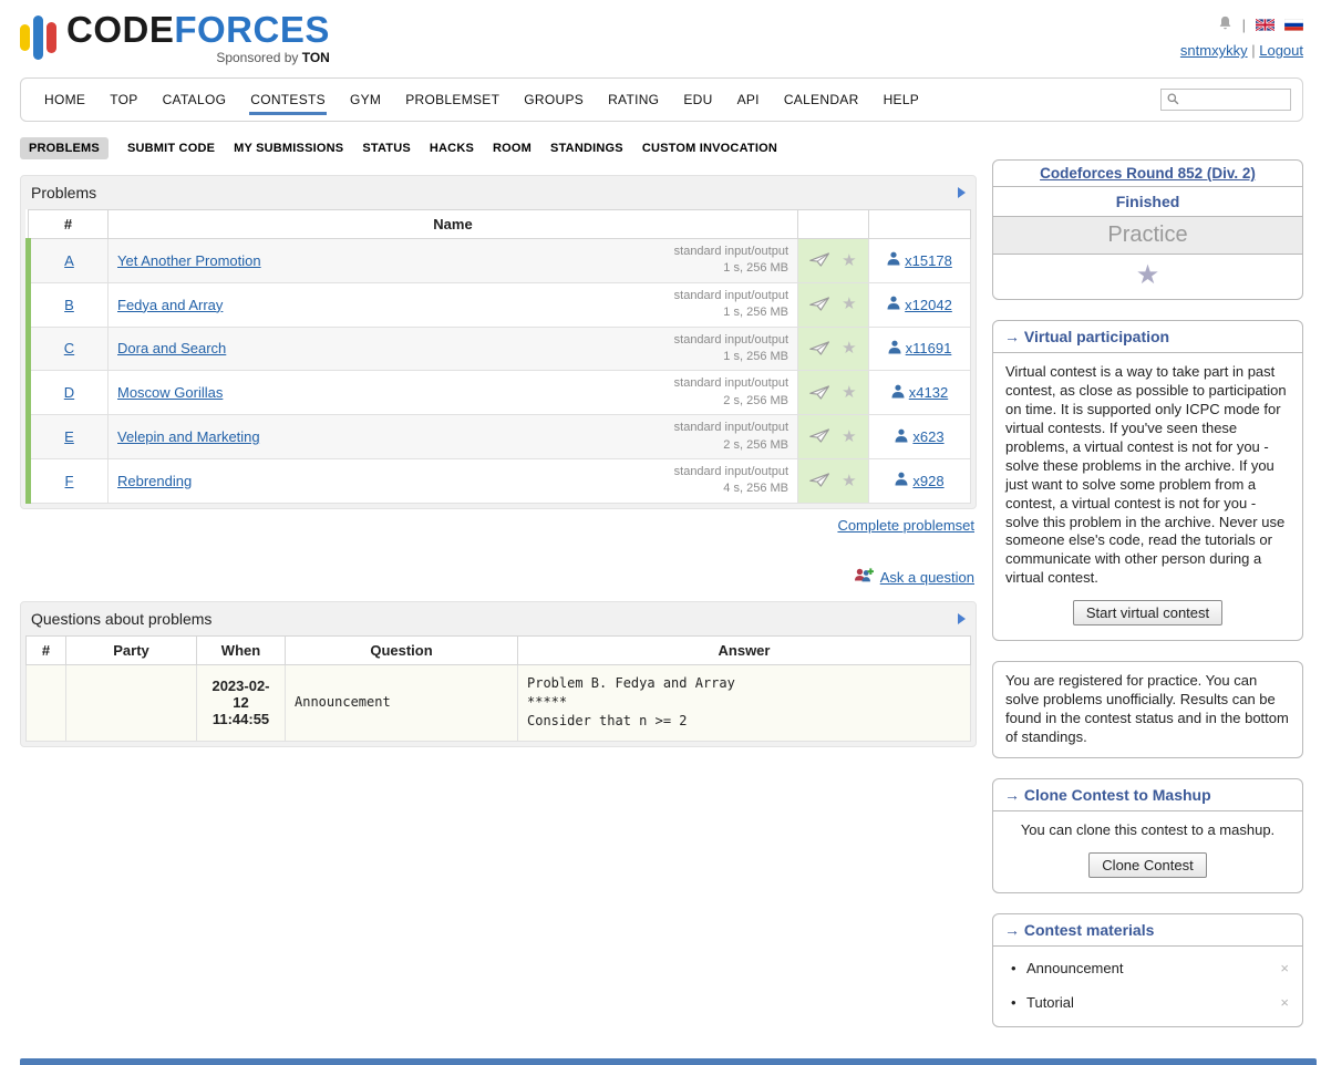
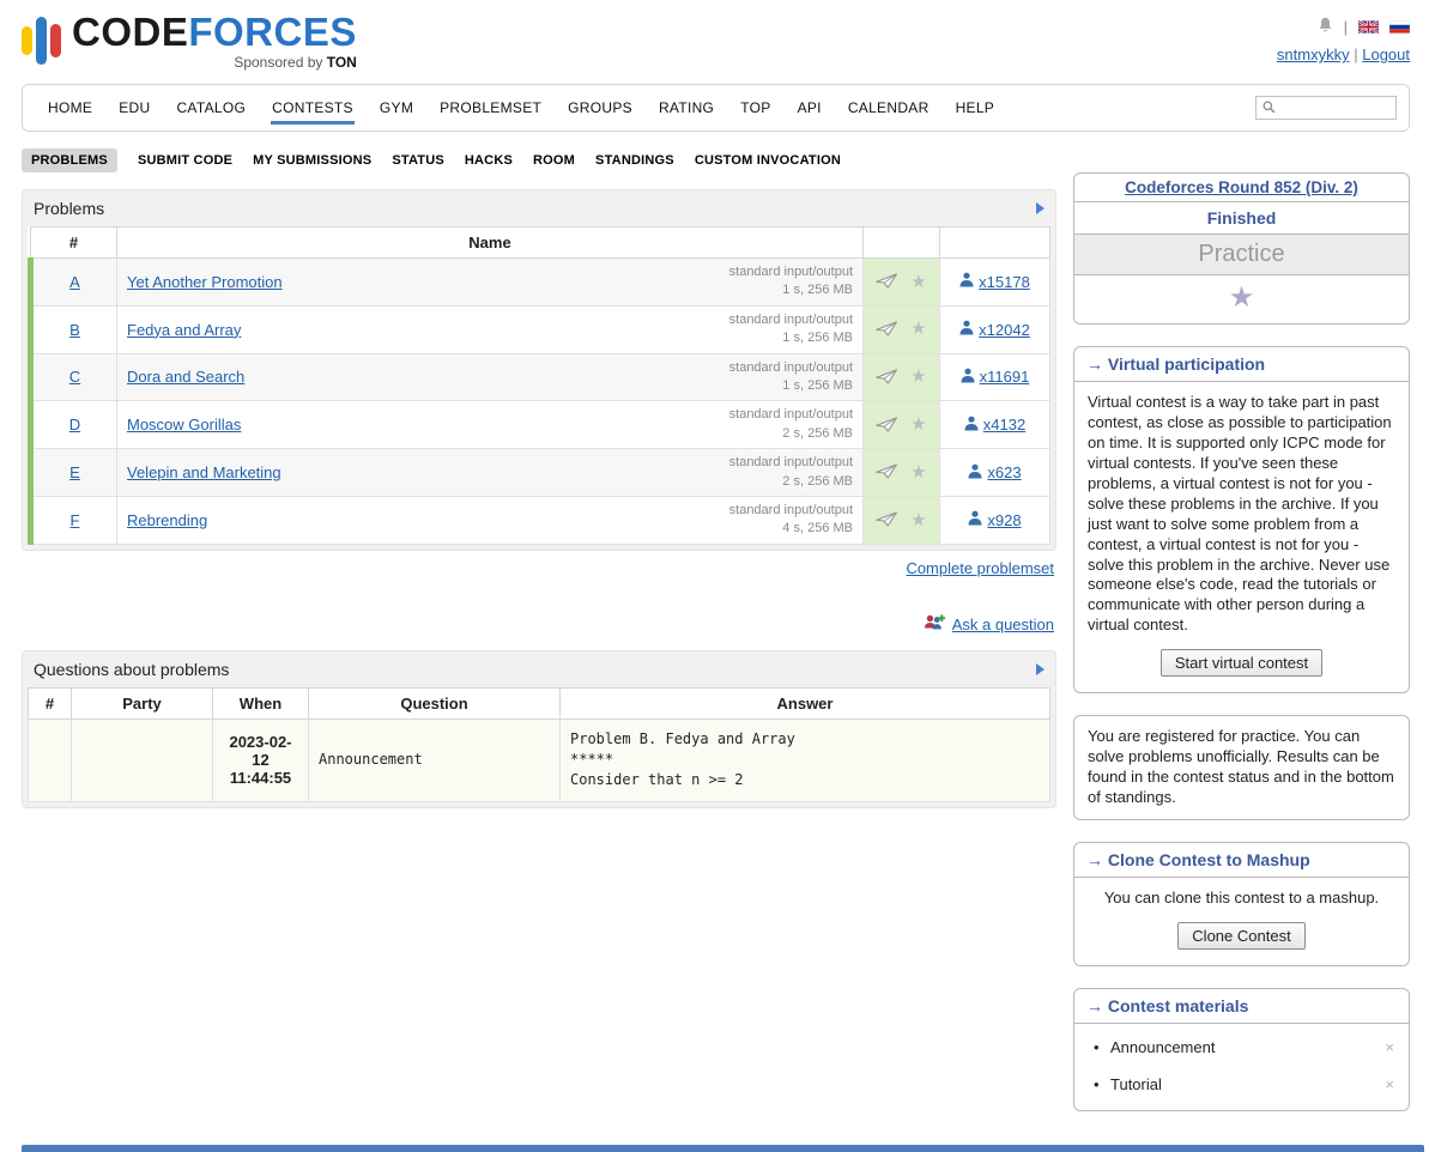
  CODEFORCES
  Sponsored by TON
  |
  sntmxykky | Logout
  HOME
- TOP
+ EDU
  CATALOG
  CONTESTS
  GYM
  PROBLEMSET
  GROUPS
  RATING
- EDU
+ TOP
  API
  CALENDAR
  HELP
  PROBLEMS
  SUBMIT CODE
  MY SUBMISSIONS
  STATUS
  HACKS
  ROOM
  STANDINGS
  CUSTOM INVOCATION
  Problems
  #	Name
  A	Yet Another Promotion standard input/output 1 s, 256 MB	★	x15178
  B	Fedya and Array standard input/output 1 s, 256 MB	★	x12042
  C	Dora and Search standard input/output 1 s, 256 MB	★	x11691
  D	Moscow Gorillas standard input/output 2 s, 256 MB	★	x4132
  E	Velepin and Marketing standard input/output 2 s, 256 MB	★	x623
  F	Rebrending standard input/output 4 s, 256 MB	★	x928
  Complete problemset
  Ask a question
  Questions about problems
  #	Party	When	Question	Answer
  		2023-02-12 11:44:55	Announcement	Problem B. Fedya and Array ***** Consider that n >= 2
  Codeforces Round 852 (Div. 2)
  Finished
  Practice
  ★
  → Virtual participation
  Virtual contest is a way to take part in past contest, as close as possible to participation on time. It is supported only ICPC mode for virtual contests. If you've seen these problems, a virtual contest is not for you - solve these problems in the archive. If you just want to solve some problem from a contest, a virtual contest is not for you - solve this problem in the archive. Never use someone else's code, read the tutorials or communicate with other person during a virtual contest.
  Start virtual contest
  You are registered for practice. You can solve problems unofficially. Results can be found in the contest status and in the bottom of standings.
  → Clone Contest to Mashup
  You can clone this contest to a mashup.
  Clone Contest
  → Contest materials
  Announcement
  ×
  Tutorial
  ×
